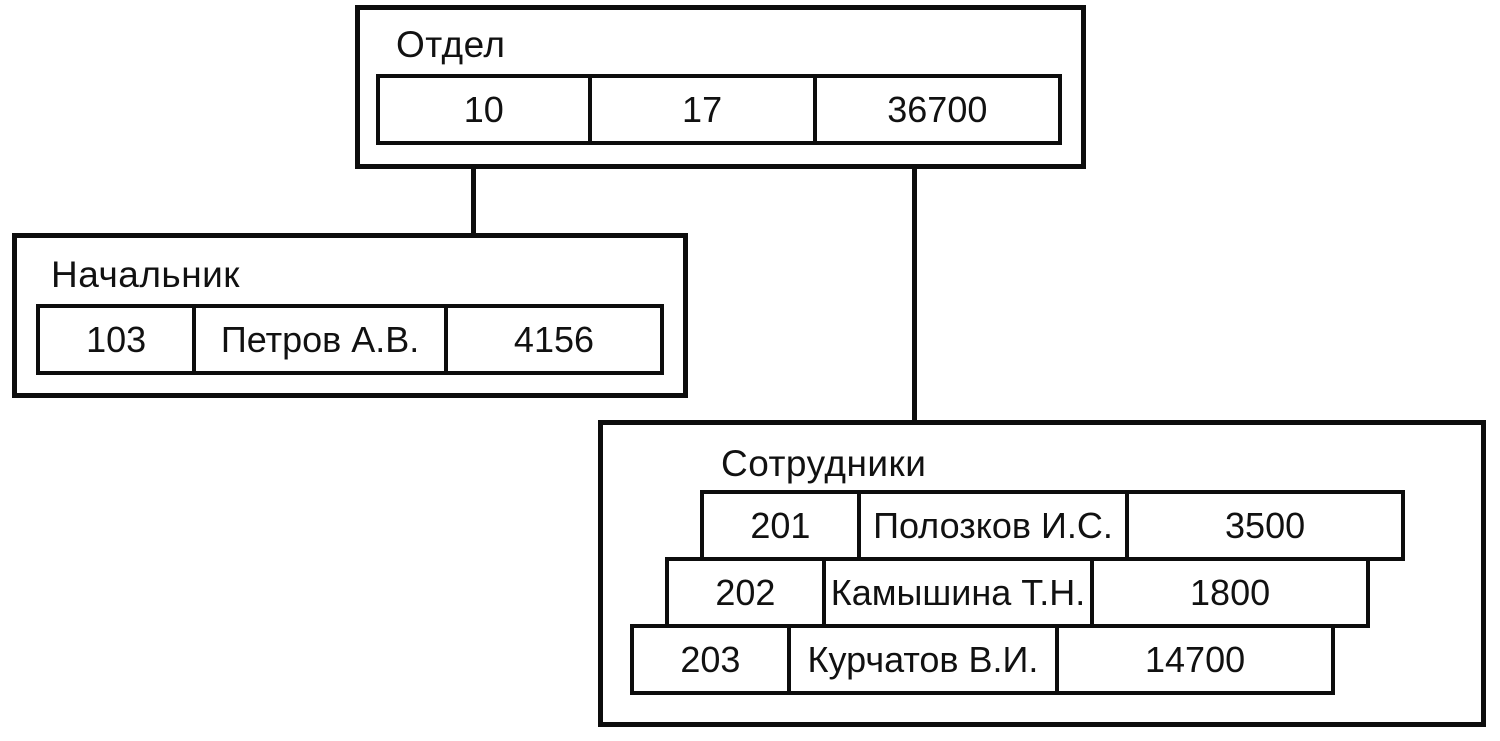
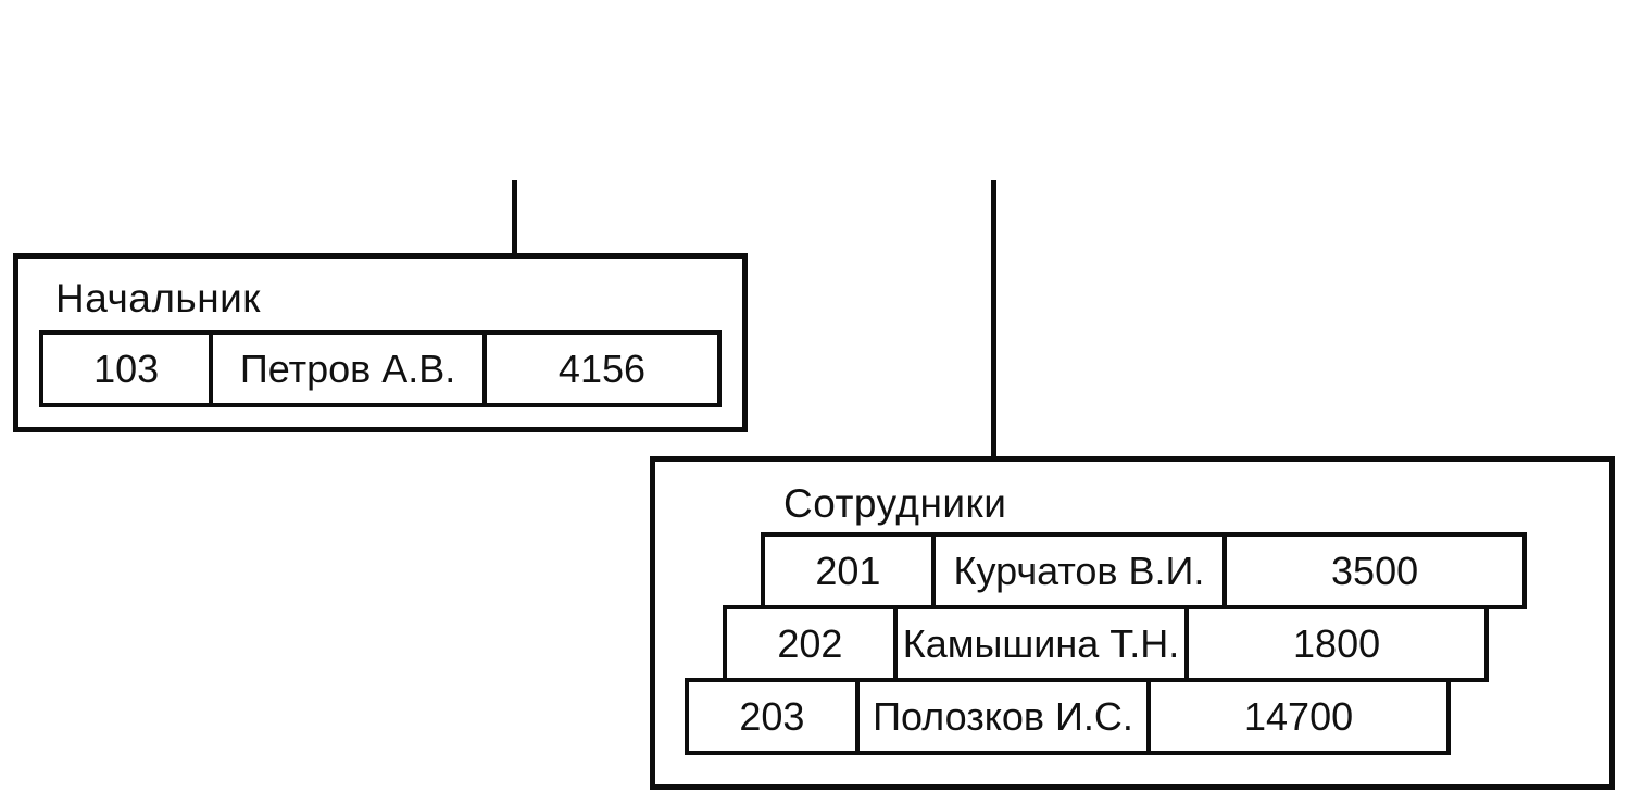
- Отдел
- 10
- 17
- 36700
  Начальник
  103
  Петров А.В.
  4156
  Сотрудники
  201
- Полозков И.С.
+ Курчатов В.И.
  3500
  202
  Камышина Т.Н.
  1800
  203
- Курчатов В.И.
+ Полозков И.С.
  14700
